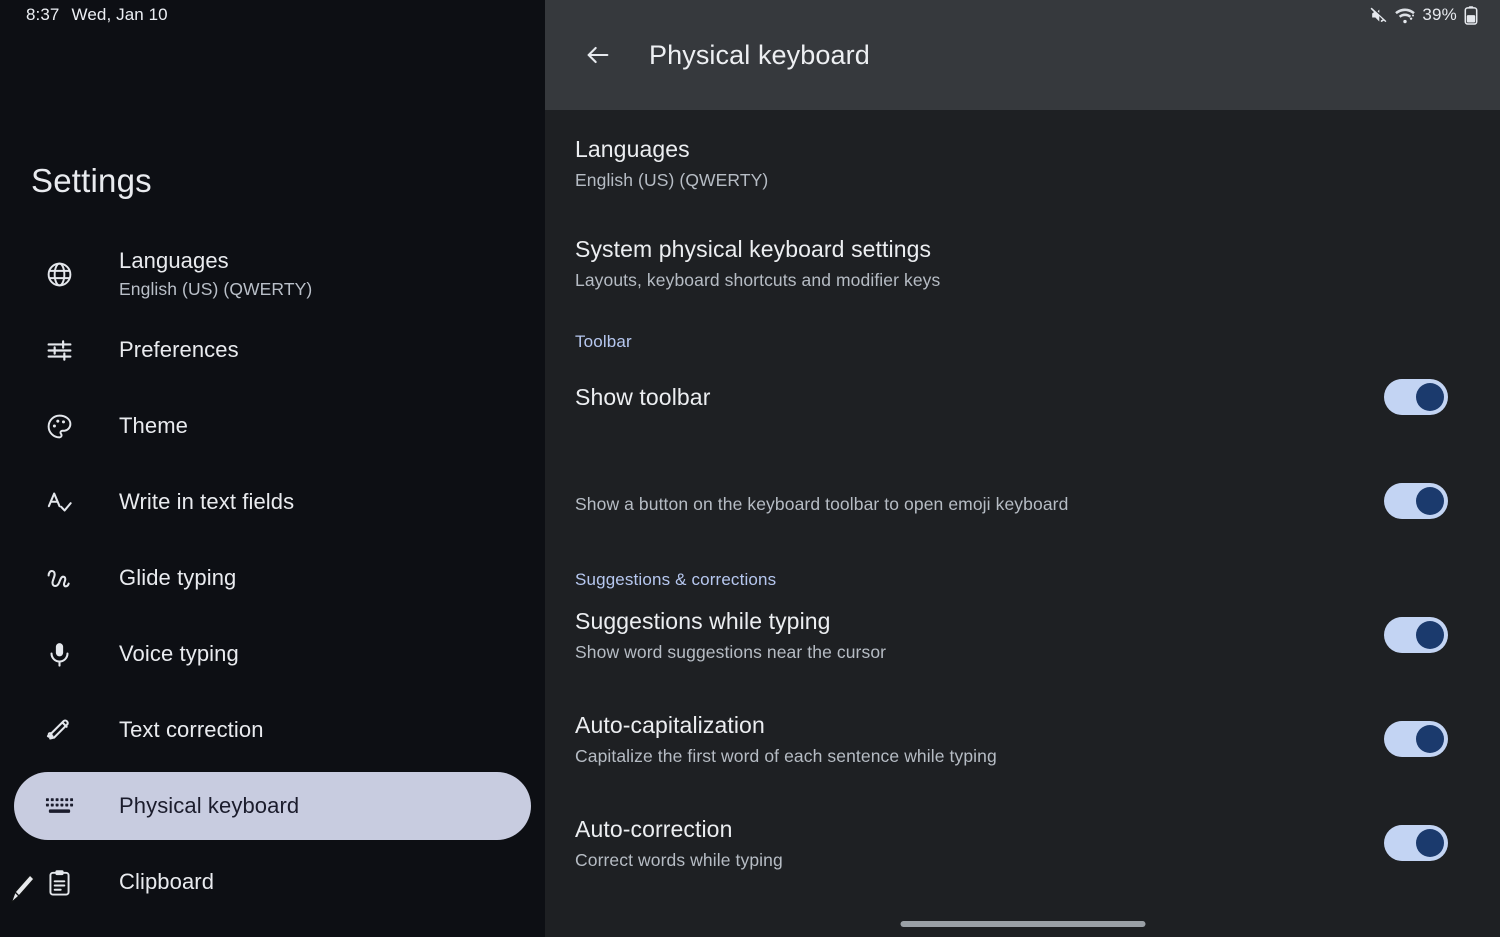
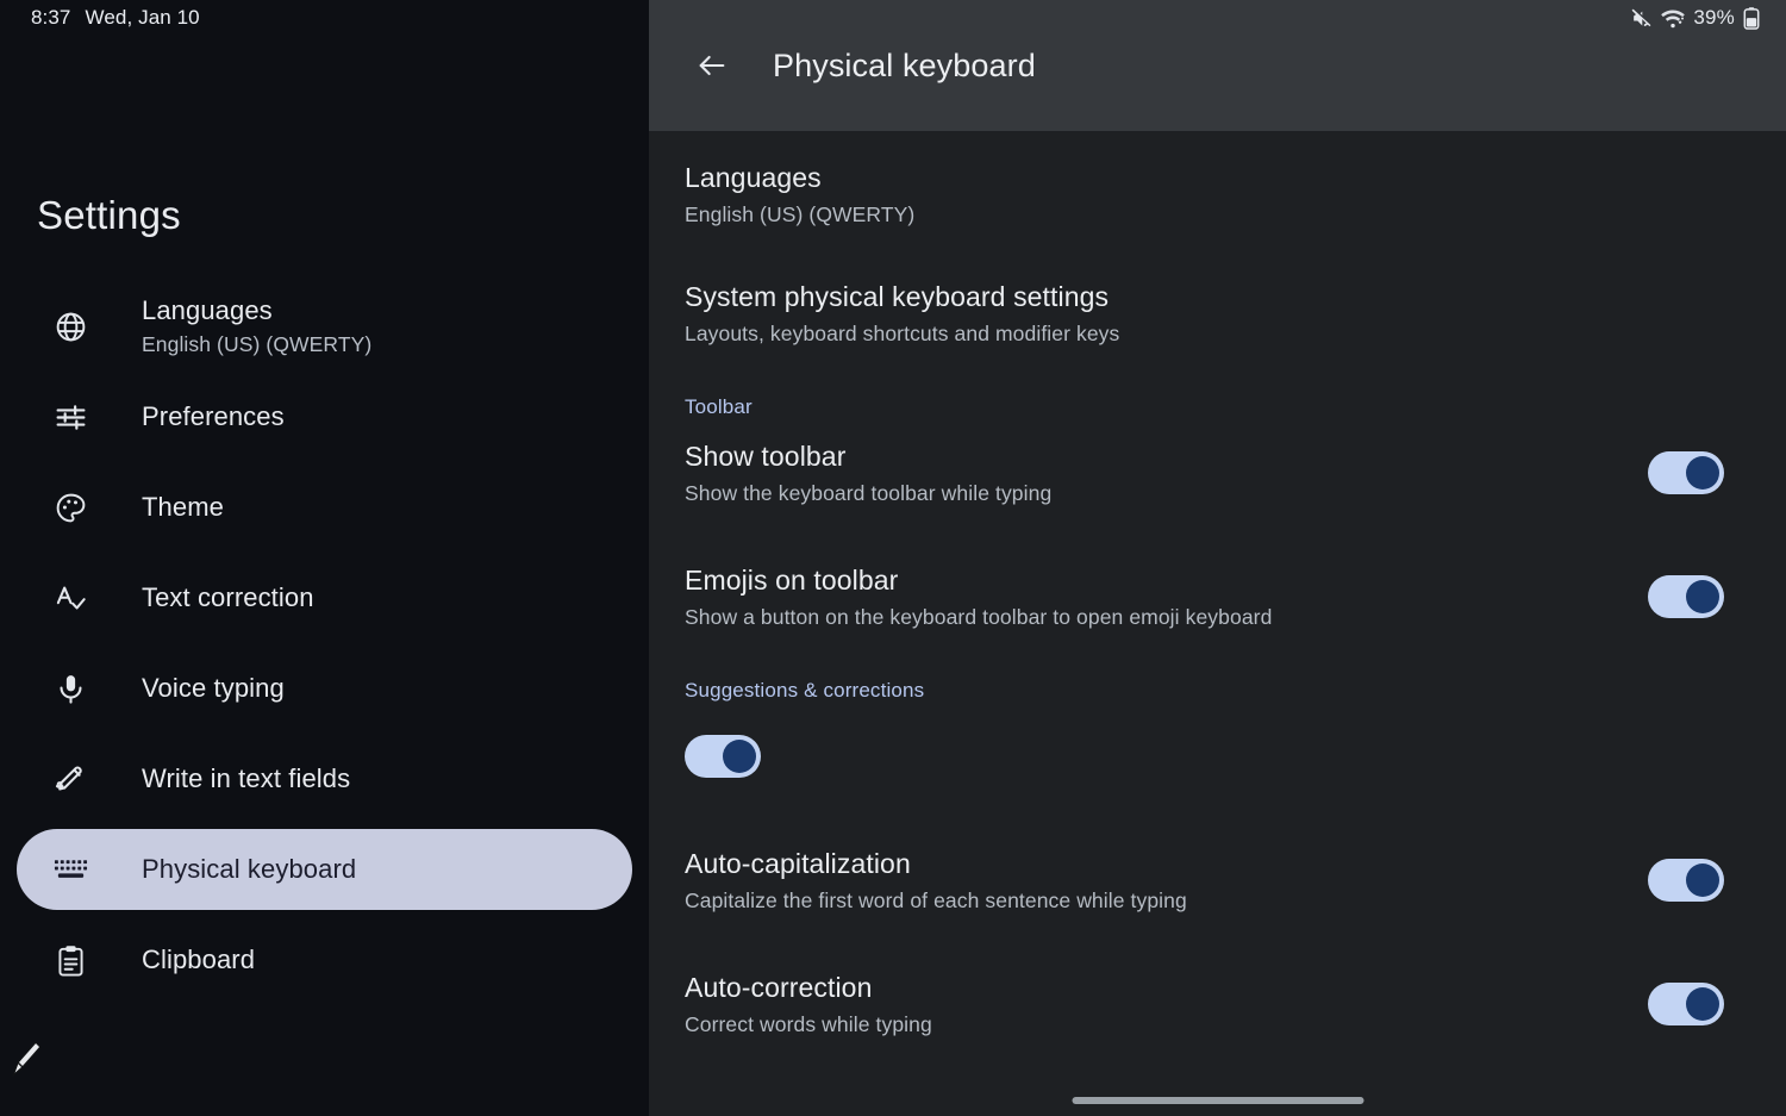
  8:37
  Wed, Jan 10
  39%
  Settings
  Languages
  English (US) (QWERTY)
  Preferences
  Theme
- Write in text fields
+ Text correction
- Glide typing
  Voice typing
- Text correction
+ Write in text fields
  Physical keyboard
  Clipboard
  Physical keyboard
  Languages
  English (US) (QWERTY)
  System physical keyboard settings
  Layouts, keyboard shortcuts and modifier keys
  Toolbar
  Show toolbar
+ Show the keyboard toolbar while typing
+ Emojis on toolbar
  Show a button on the keyboard toolbar to open emoji keyboard
  Suggestions & corrections
- Suggestions while typing
- Show word suggestions near the cursor
  Auto-capitalization
  Capitalize the first word of each sentence while typing
  Auto-correction
  Correct words while typing
